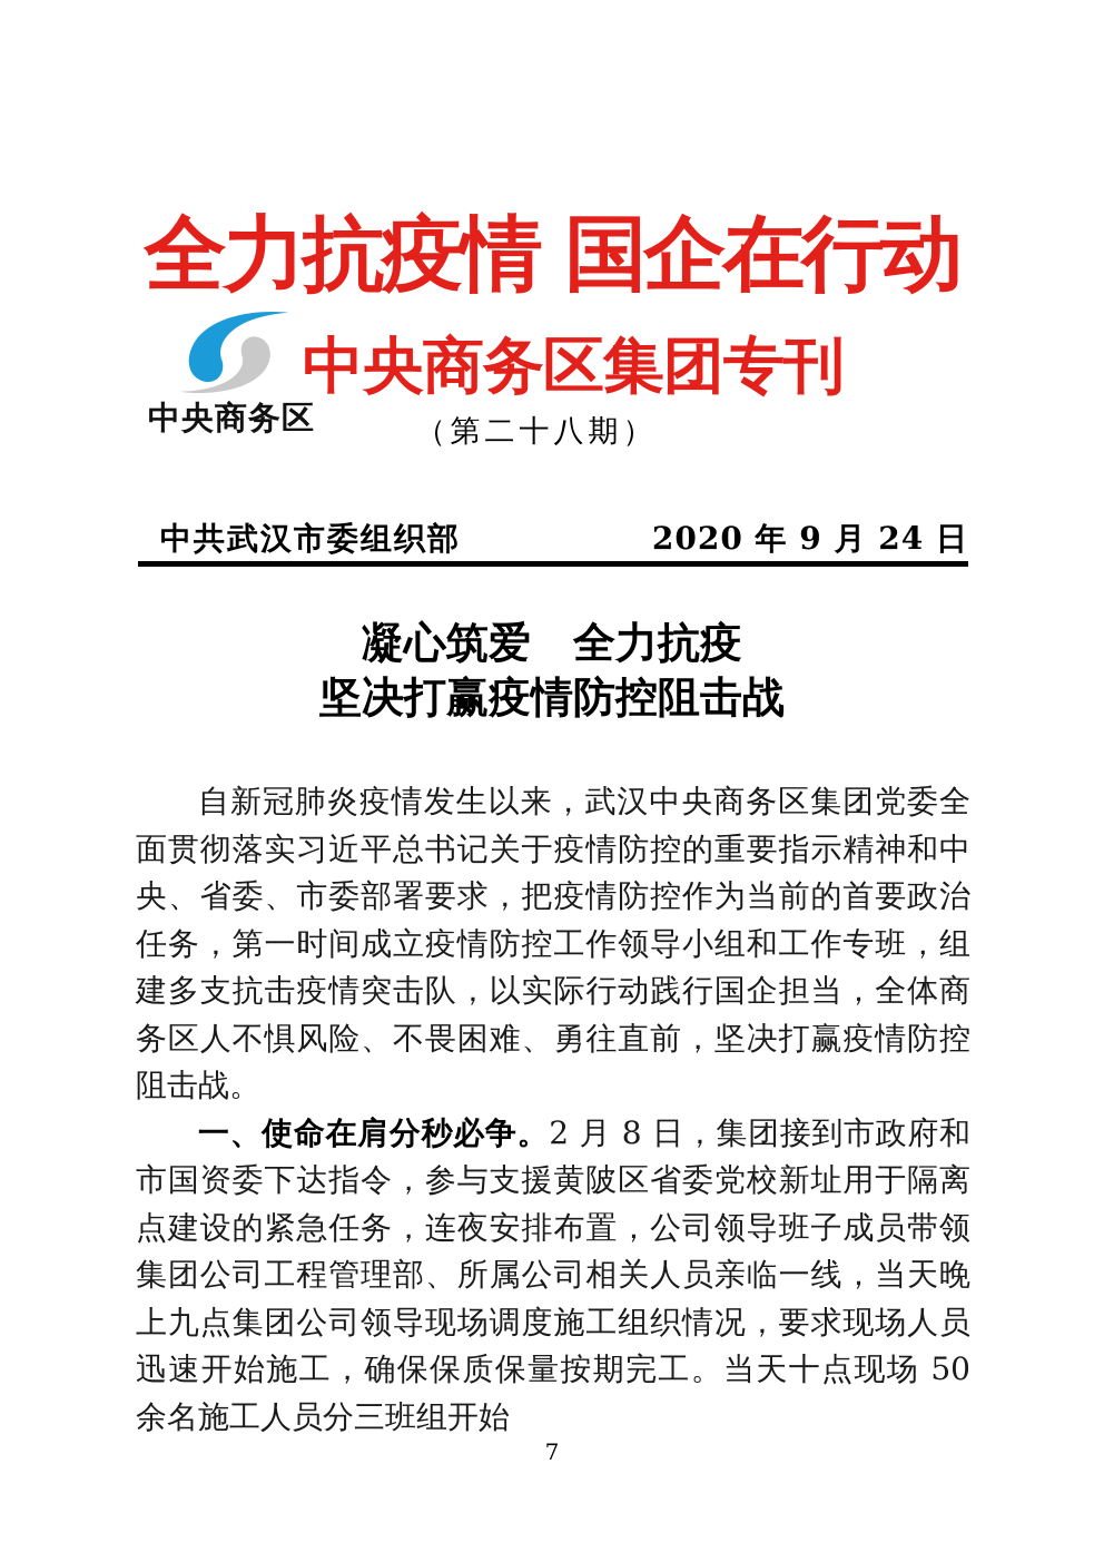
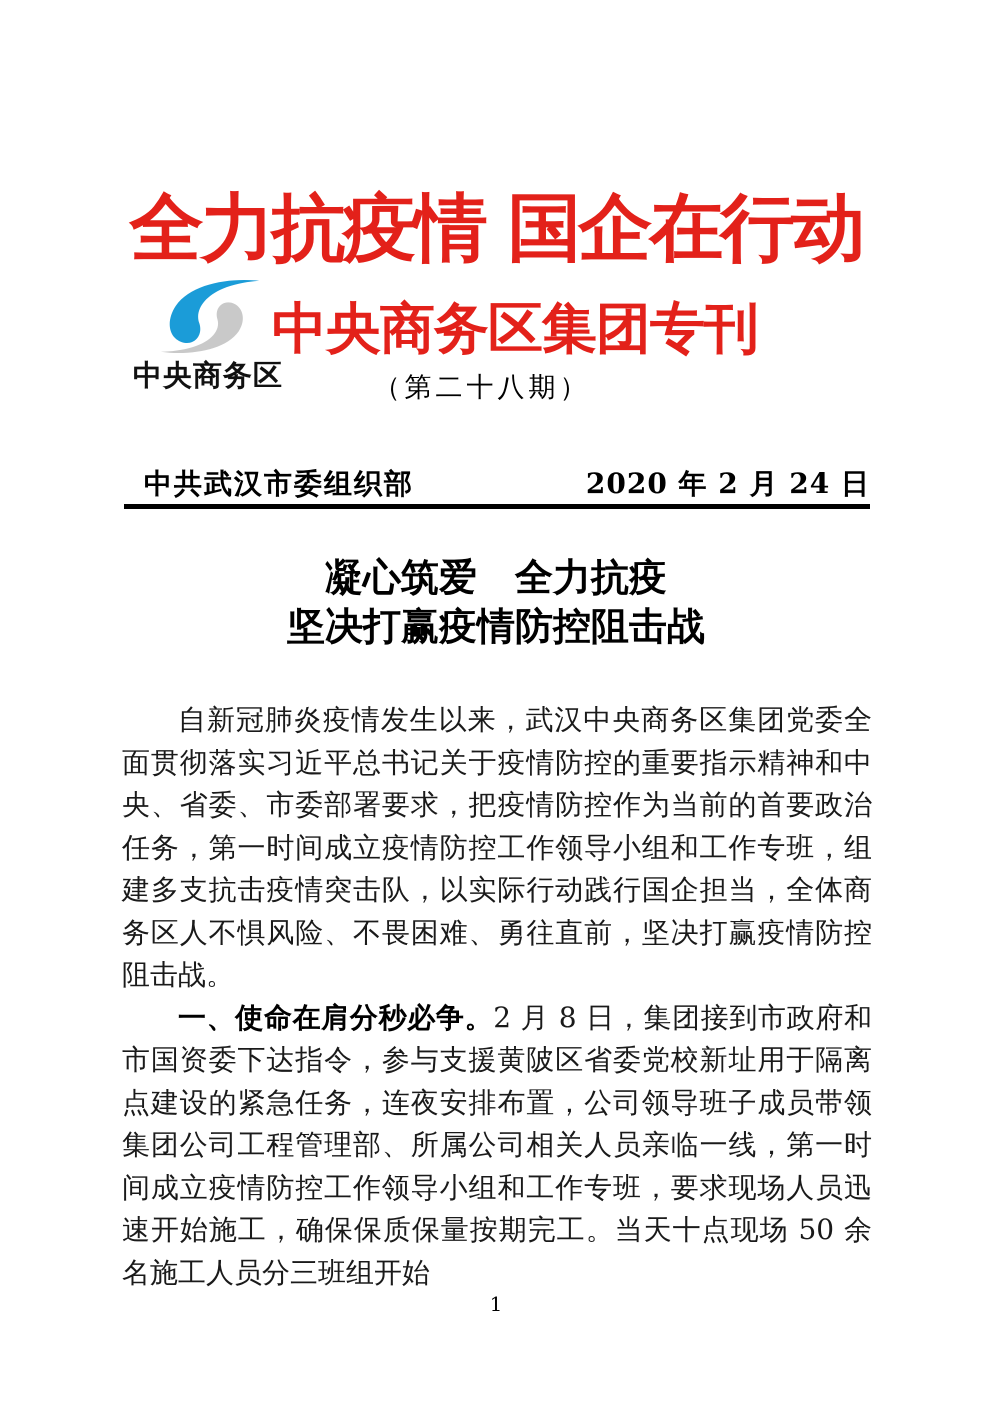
  全力抗疫情 国企在行动
  中央商务区
  中央商务区集团专刊
  （第二十八期）
  中共武汉市委组织部
- 2020 年 9 月 24 日
+ 2020 年 2 月 24 日
  凝心筑爱 全力抗疫
  坚决打赢疫情防控阻击战
  自新冠肺炎疫情发生以来，武汉中央商务区集团党委全面贯彻落实习近平总书记关于疫情防控的重要指示精神和中央、省委、市委部署要求，把疫情防控作为当前的首要政治任务，第一时间成立疫情防控工作领导小组和工作专班，组建多支抗击疫情突击队，以实际行动践行国企担当，全体商务区人不惧风险、不畏困难、勇往直前，坚决打赢疫情防控阻击战。
- 一、使命在肩分秒必争。2 月 8 日，集团接到市政府和市国资委下达指令，参与支援黄陂区省委党校新址用于隔离点建设的紧急任务，连夜安排布置，公司领导班子成员带领集团公司工程管理部、所属公司相关人员亲临一线，当天晚上九点集团公司领导现场调度施工组织情况，要求现场人员迅速开始施工，确保保质保量按期完工。当天十点现场 50 余名施工人员分三班组开始
+ 一、使命在肩分秒必争。2 月 8 日，集团接到市政府和市国资委下达指令，参与支援黄陂区省委党校新址用于隔离点建设的紧急任务，连夜安排布置，公司领导班子成员带领集团公司工程管理部、所属公司相关人员亲临一线，第一时间成立疫情防控工作领导小组和工作专班，要求现场人员迅速开始施工，确保保质保量按期完工。当天十点现场 50 余名施工人员分三班组开始
- 7
+ 1
